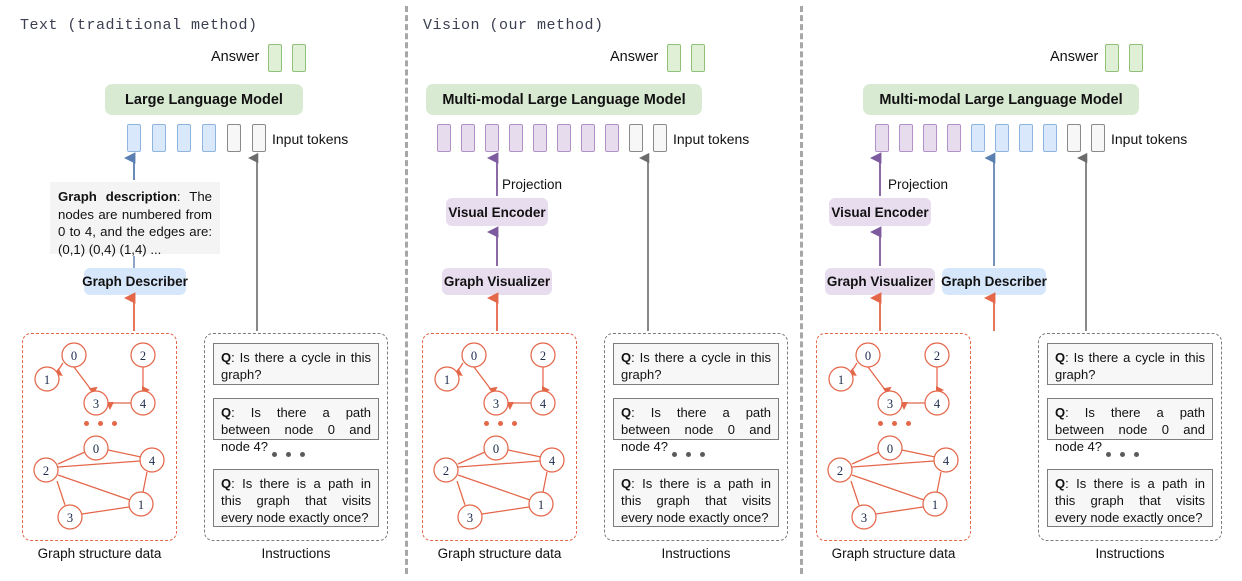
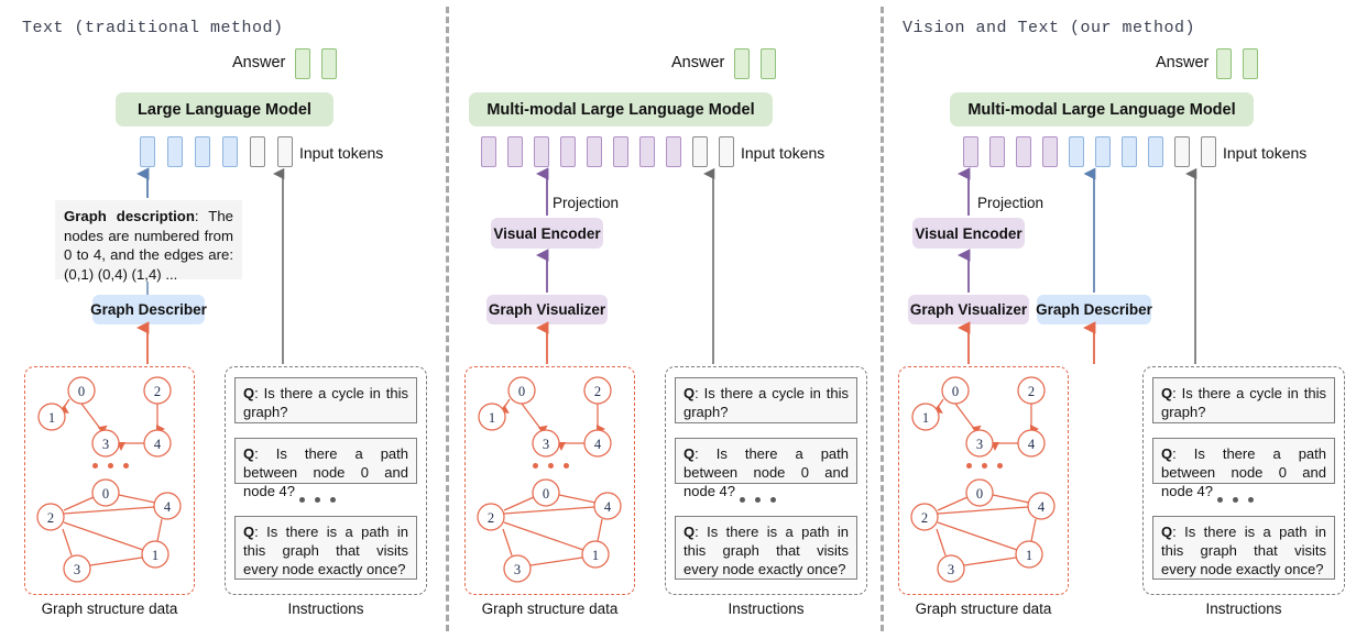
  Text (traditional method)
  Answer
  Large Language Model
  Input tokens
  Graph description: The nodes are numbered from 0 to 4, and the edges are: (0,1) (0,4) (1,4) ...
  Graph Describer
  Graph structure data
  Q: Is there a cycle in this graph?
  Q: Is there a path between node 0 and node 4?
  Q: Is there is a path in this graph that visits every node exactly once?
  Instructions
  0
  2
  1
  3
  4
  0
  4
  2
  1
  3
- Vision (our method)
  Answer
  Multi-modal Large Language Model
  Input tokens
  Projection
  Visual Encoder
  Graph Visualizer
  Graph structure data
  Q: Is there a cycle in this graph?
  Q: Is there a path between node 0 and node 4?
  Q: Is there is a path in this graph that visits every node exactly once?
  Instructions
  0
  2
  1
  3
  4
  0
  4
  2
  1
  3
+ Vision and Text (our method)
  Answer
  Multi-modal Large Language Model
  Input tokens
  Projection
  Visual Encoder
  Graph Visualizer
  Graph Describer
  Graph structure data
  Q: Is there a cycle in this graph?
  Q: Is there a path between node 0 and node 4?
  Q: Is there is a path in this graph that visits every node exactly once?
  Instructions
  0
  2
  1
  3
  4
  0
  4
  2
  1
  3
